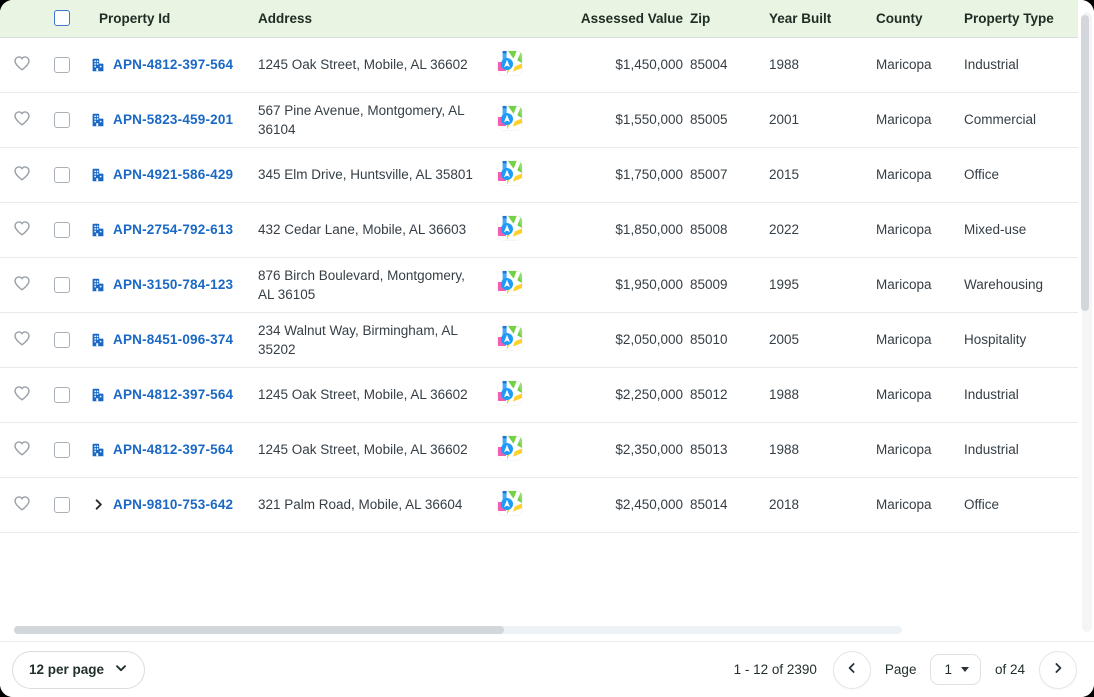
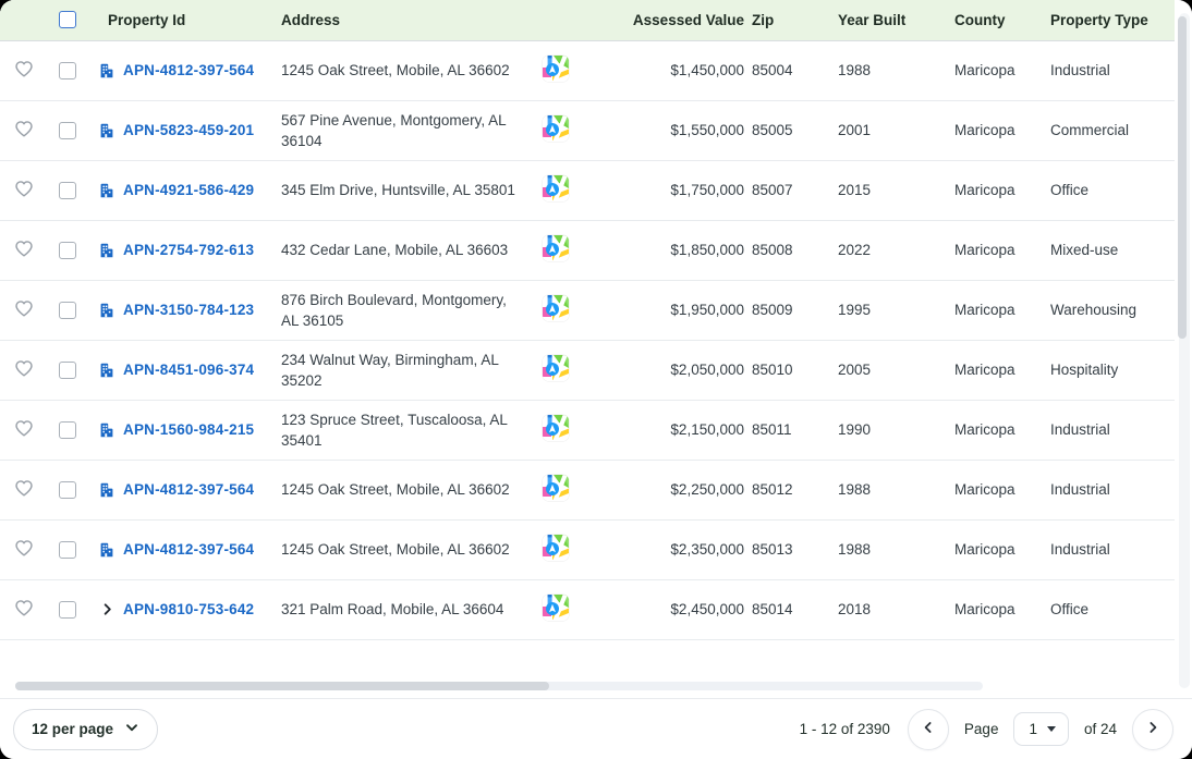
  		Property Id	Address		Assessed Value	Zip	Year Built	County	Property Type
  		APN-4812-397-564	1245 Oak Street, Mobile, AL 36602		$1,450,000	85004	1988	Maricopa	Industrial
  		APN-5823-459-201	567 Pine Avenue, Montgomery, AL 36104		$1,550,000	85005	2001	Maricopa	Commercial
  		APN-4921-586-429	345 Elm Drive, Huntsville, AL 35801		$1,750,000	85007	2015	Maricopa	Office
  		APN-2754-792-613	432 Cedar Lane, Mobile, AL 36603		$1,850,000	85008	2022	Maricopa	Mixed-use
  		APN-3150-784-123	876 Birch Boulevard, Montgomery, AL 36105		$1,950,000	85009	1995	Maricopa	Warehousing
  		APN-8451-096-374	234 Walnut Way, Birmingham, AL 35202		$2,050,000	85010	2005	Maricopa	Hospitality
+ 		APN-1560-984-215	123 Spruce Street, Tuscaloosa, AL 35401		$2,150,000	85011	1990	Maricopa	Industrial
  		APN-4812-397-564	1245 Oak Street, Mobile, AL 36602		$2,250,000	85012	1988	Maricopa	Industrial
  		APN-4812-397-564	1245 Oak Street, Mobile, AL 36602		$2,350,000	85013	1988	Maricopa	Industrial
  		APN-9810-753-642	321 Palm Road, Mobile, AL 36604		$2,450,000	85014	2018	Maricopa	Office
  12 per page
  1 - 12 of 2390
  Page
  1
  of 24
